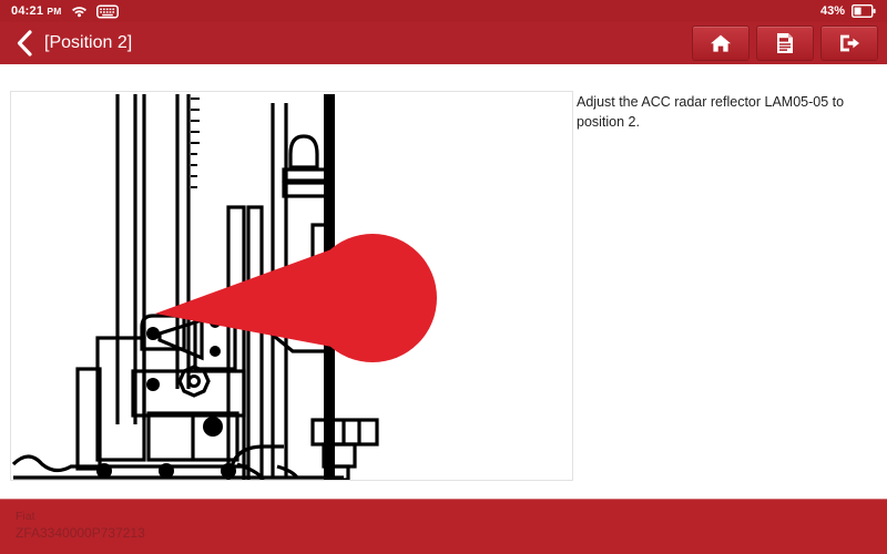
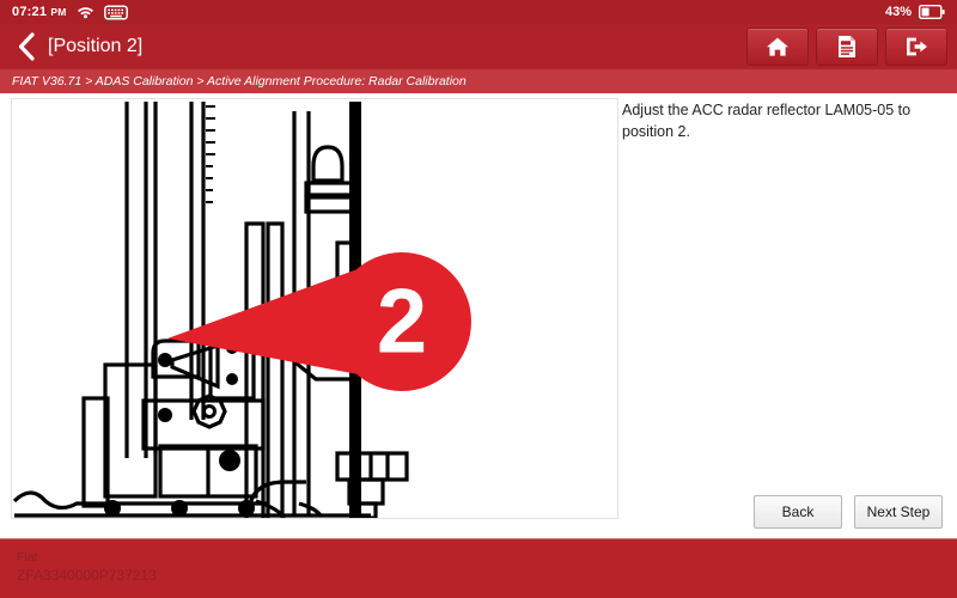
- 04:21 PM
+ 07:21 PM
  43%
  [Position 2]
+ FIAT V36.71 > ADAS Calibration > Active Alignment Procedure: Radar Calibration
+ 2
  Adjust the ACC radar reflector LAM05-05 to position 2.
+ Back
+ Next Step
  Fiat
  ZFA3340000P737213
